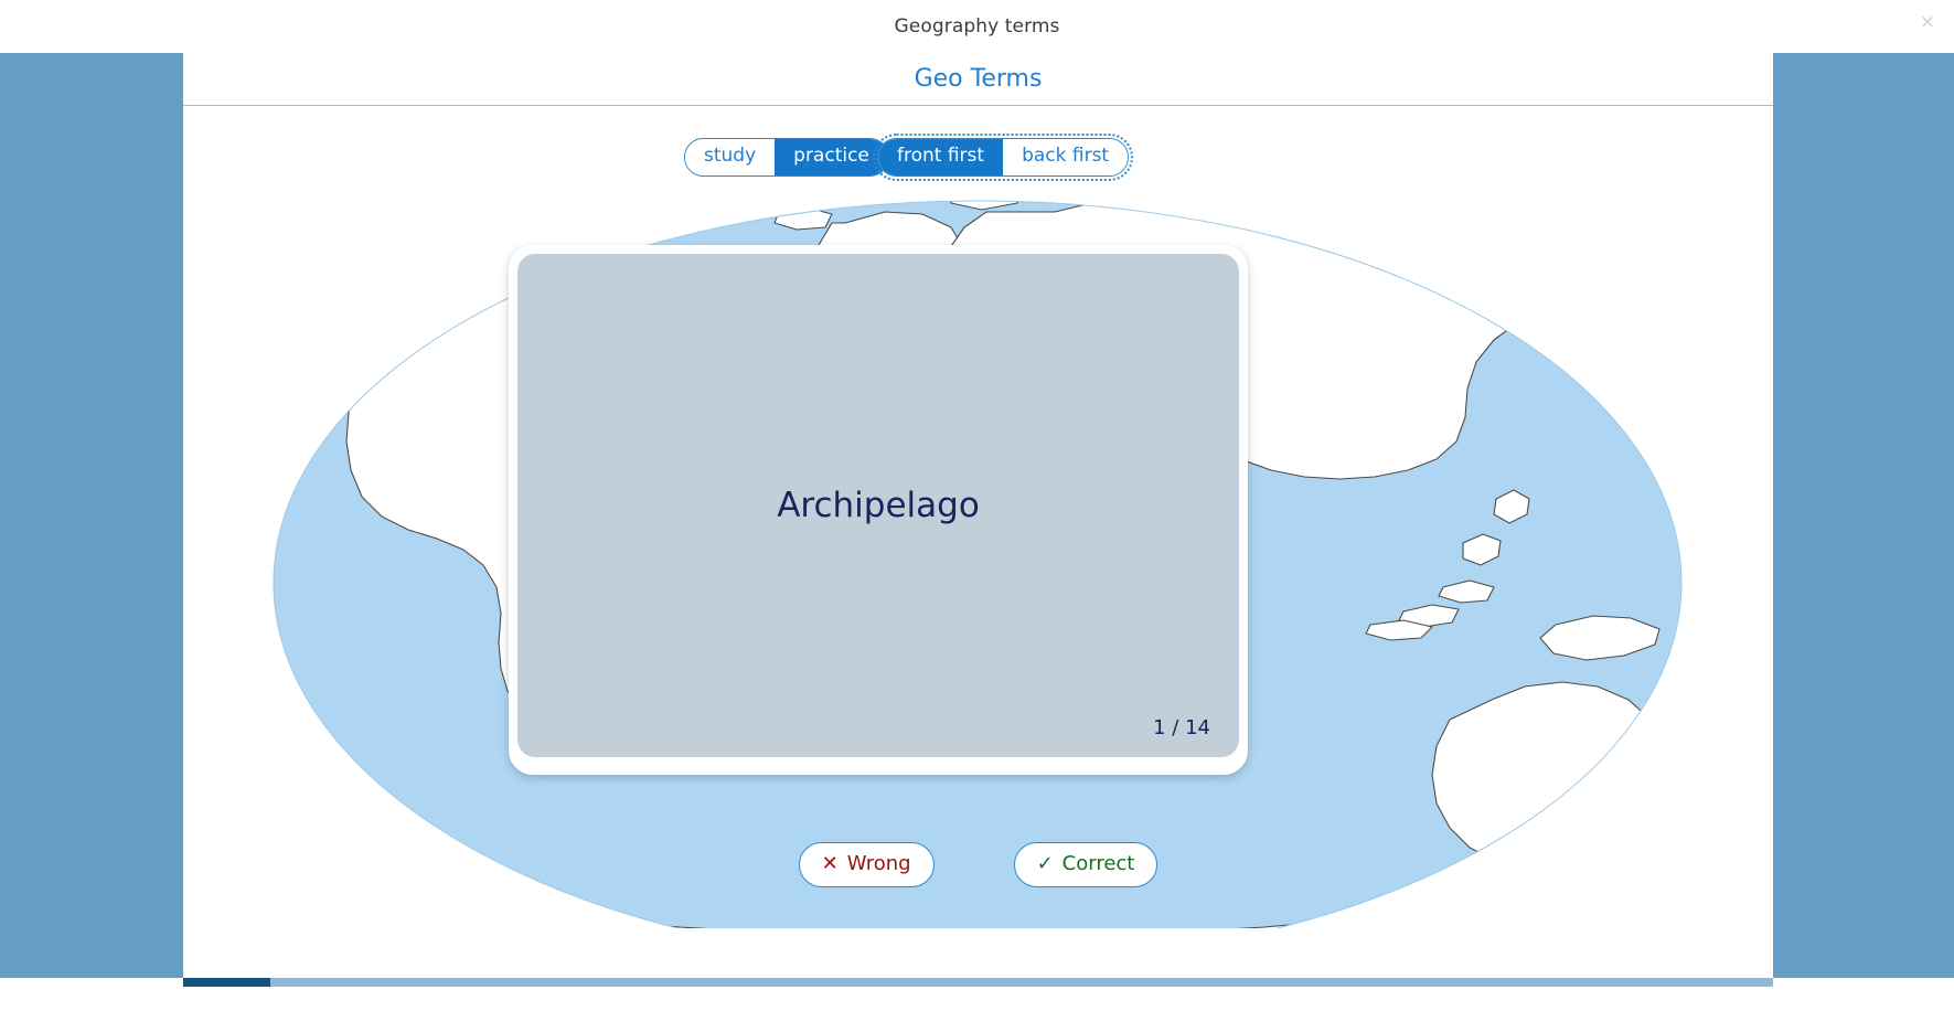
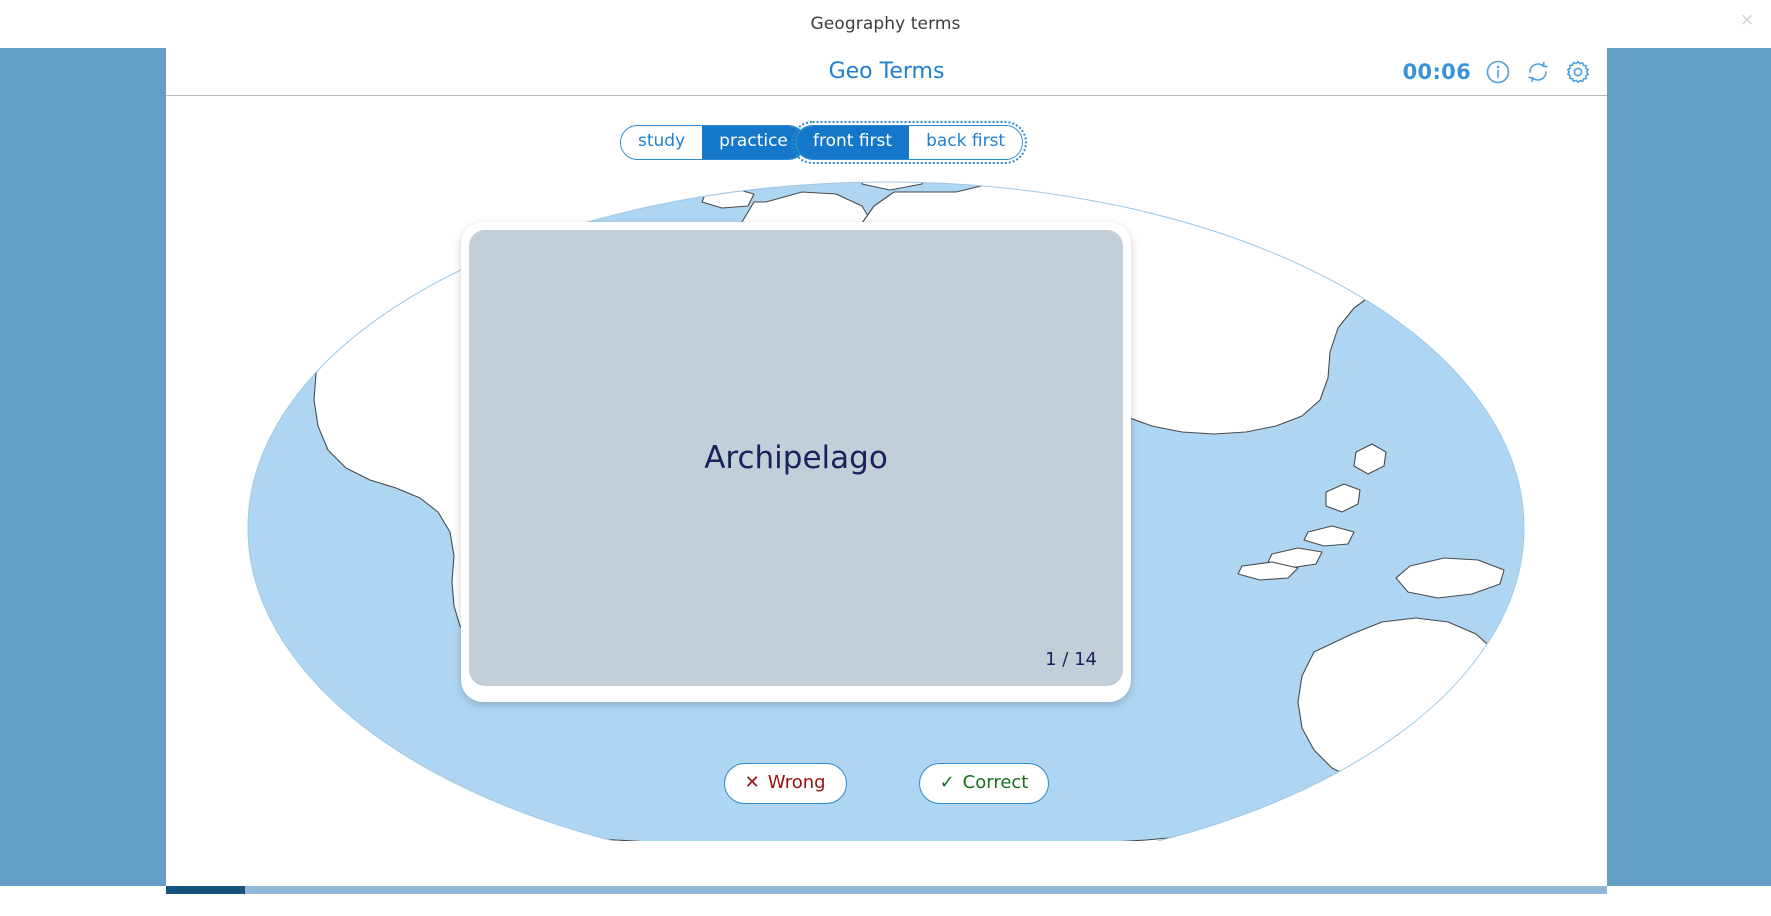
  Geography terms
  ×
  Geo Terms
+ 00:06
  study
  practice
  front first
  back first
  Archipelago
  1 / 14
  ✕
  Wrong
  ✓
  Correct
